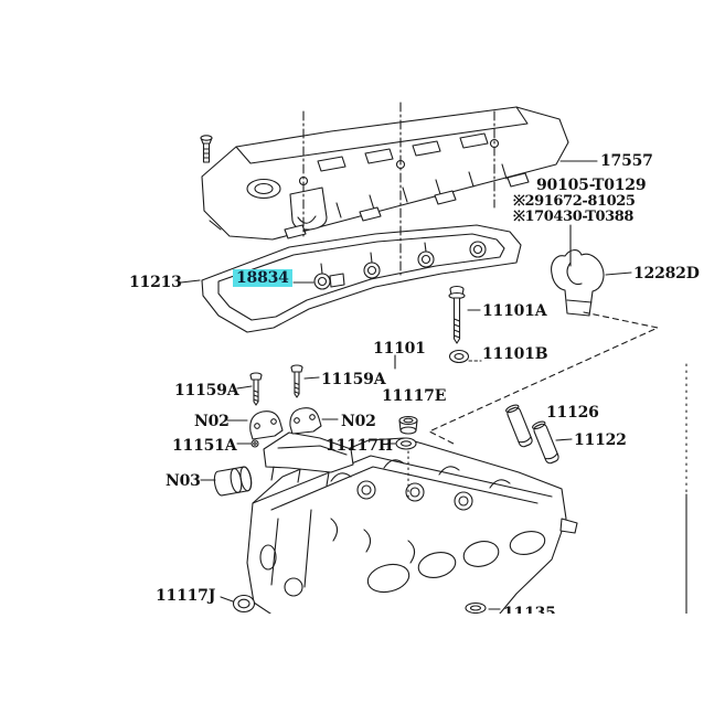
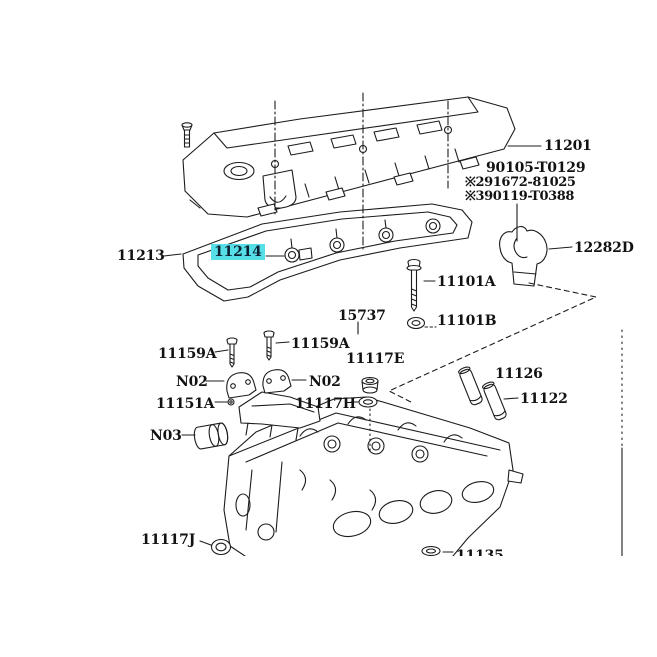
- 17557
+ 11201
  90105-T0129
  ※291672-81025
- ※170430-T0388
+ ※390119-T0388
  12282D
  11213
- 18834
+ 11214
  11101A
- 11101
+ 15737
  11101B
  11159A
  11159A
  11117E
  N02
  N02
  11151A
  11117H
  11126
  11122
  N03
  11117J
